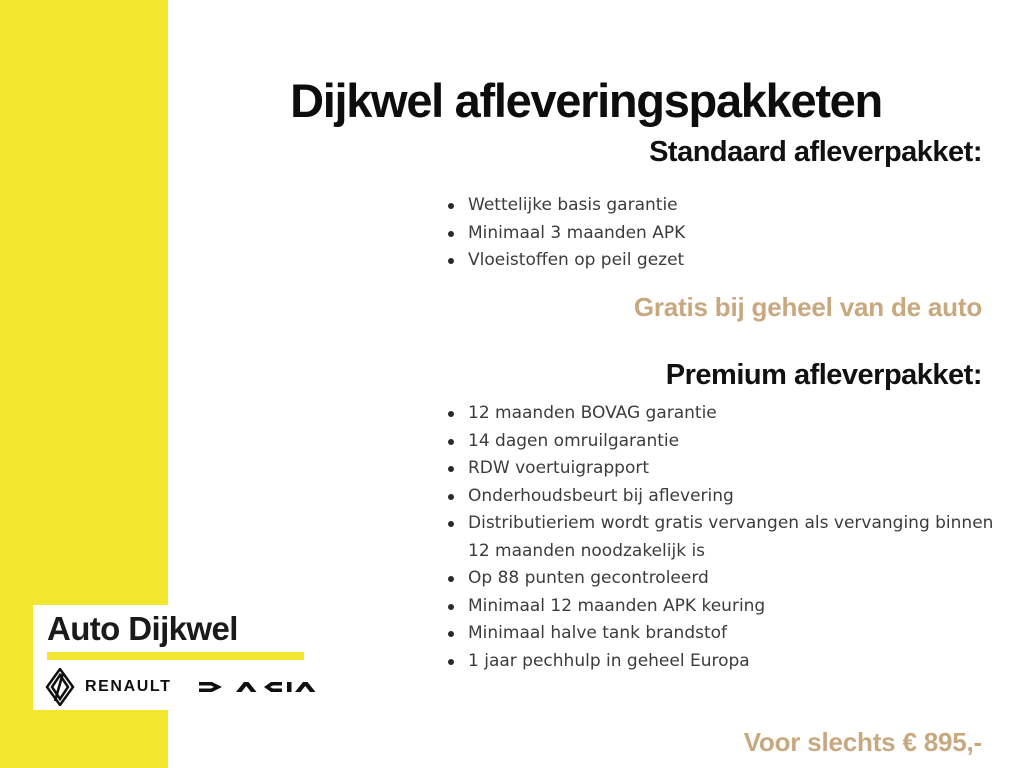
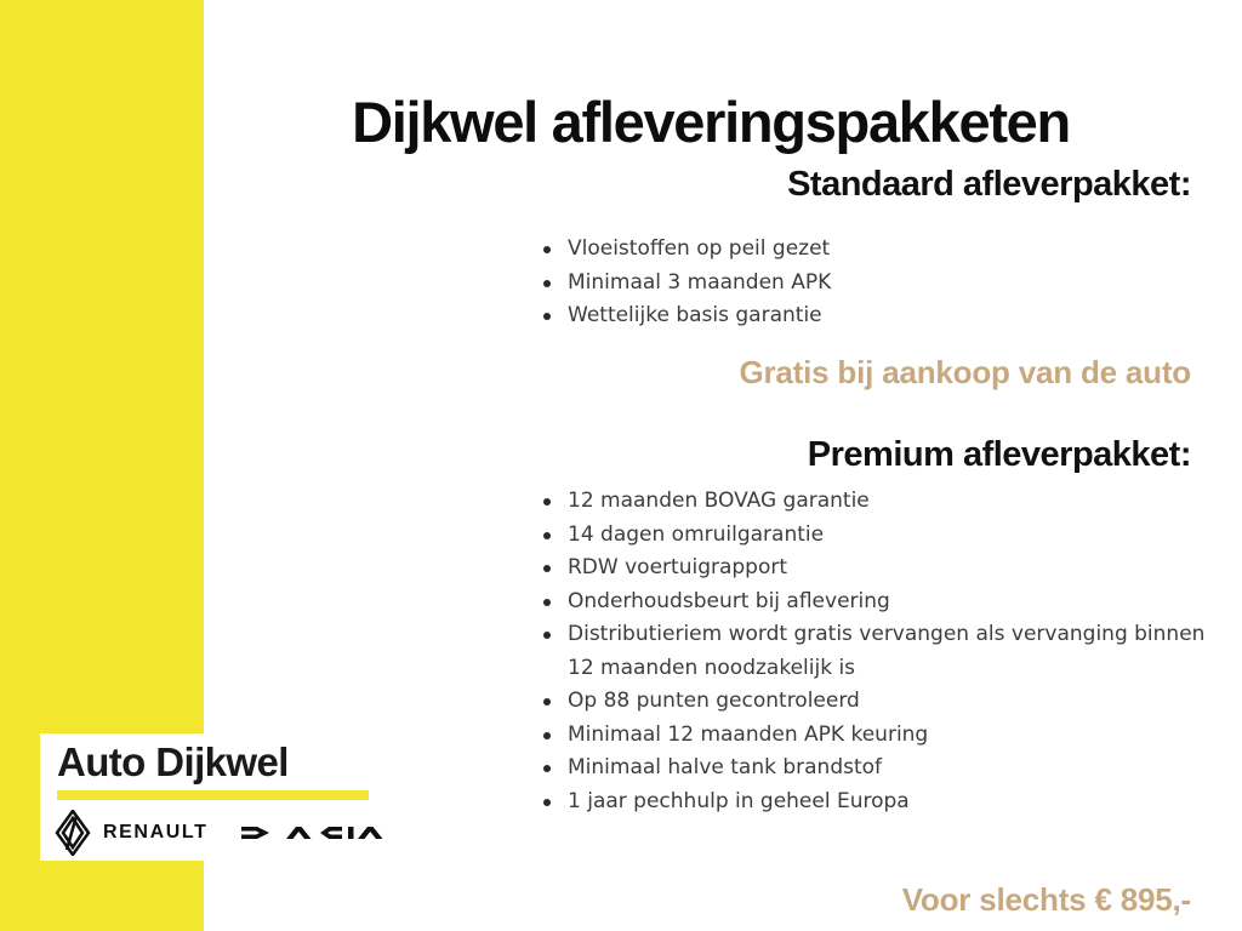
  Auto Dijkwel
  RENAULT
  Dijkwel afleveringspakketen
  Standaard afleverpakket:
- Wettelijke basis garantie
+ Vloeistoffen op peil gezet
  Minimaal 3 maanden APK
- Vloeistoffen op peil gezet
+ Wettelijke basis garantie
- Gratis bij geheel van de auto
+ Gratis bij aankoop van de auto
  Premium afleverpakket:
  12 maanden BOVAG garantie
  14 dagen omruilgarantie
  RDW voertuigrapport
  Onderhoudsbeurt bij aflevering
  Distributieriem wordt gratis vervangen als vervanging binnen 12 maanden noodzakelijk is
  Op 88 punten gecontroleerd
  Minimaal 12 maanden APK keuring
  Minimaal halve tank brandstof
  1 jaar pechhulp in geheel Europa
  Voor slechts € 895,-
